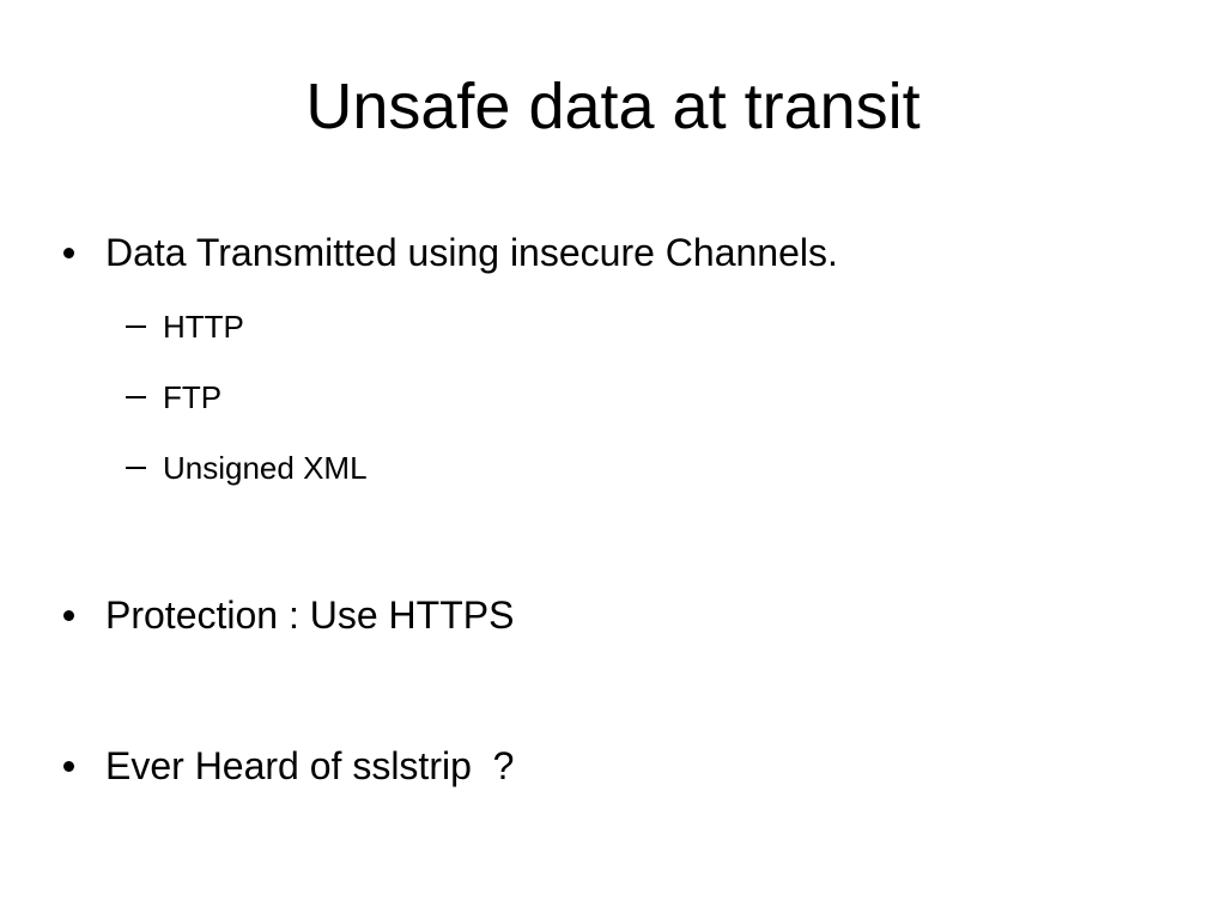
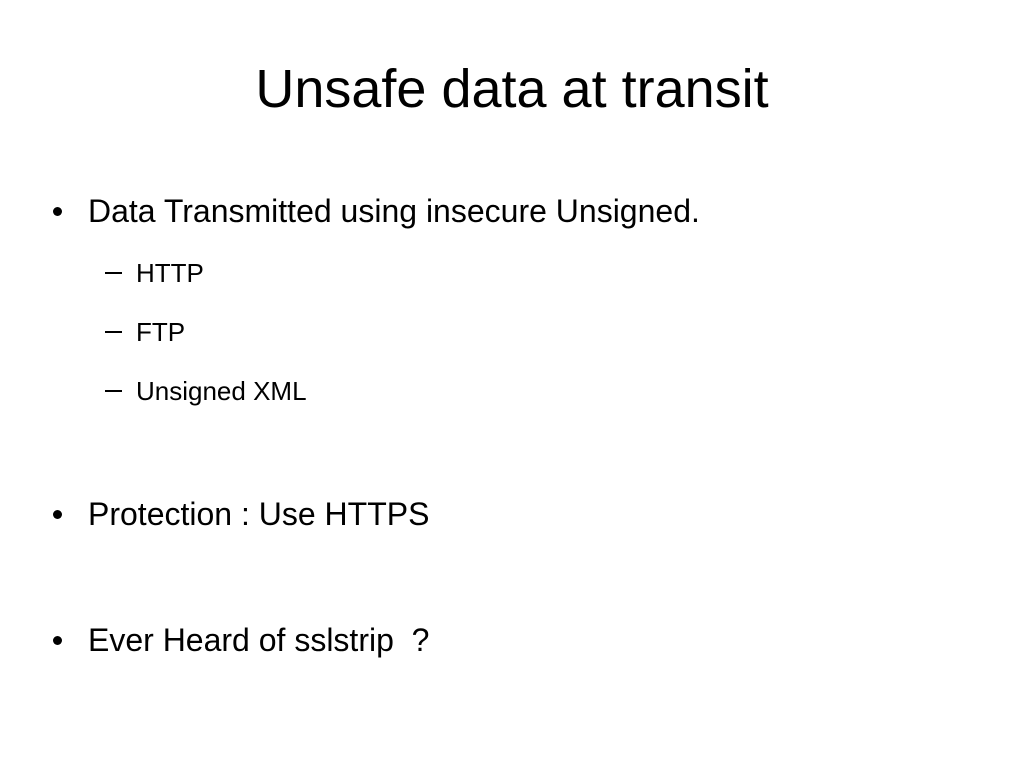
  Unsafe data at transit
- Data Transmitted using insecure Channels.
+ Data Transmitted using insecure Unsigned.
  HTTP
  FTP
  Unsigned XML
  Protection : Use HTTPS
  Ever Heard of sslstrip ?
